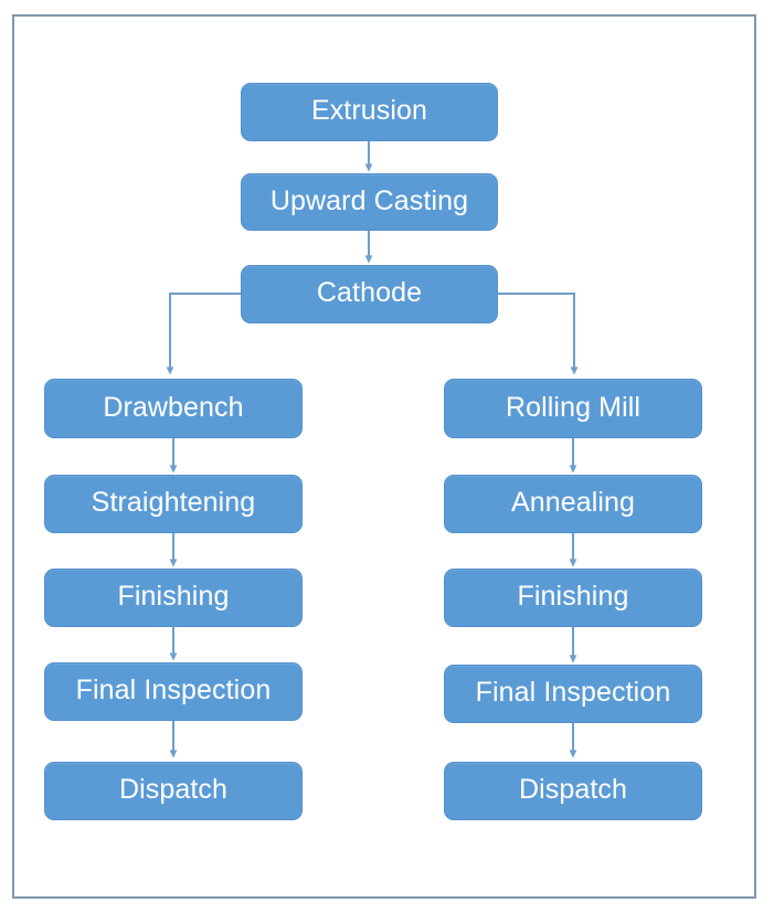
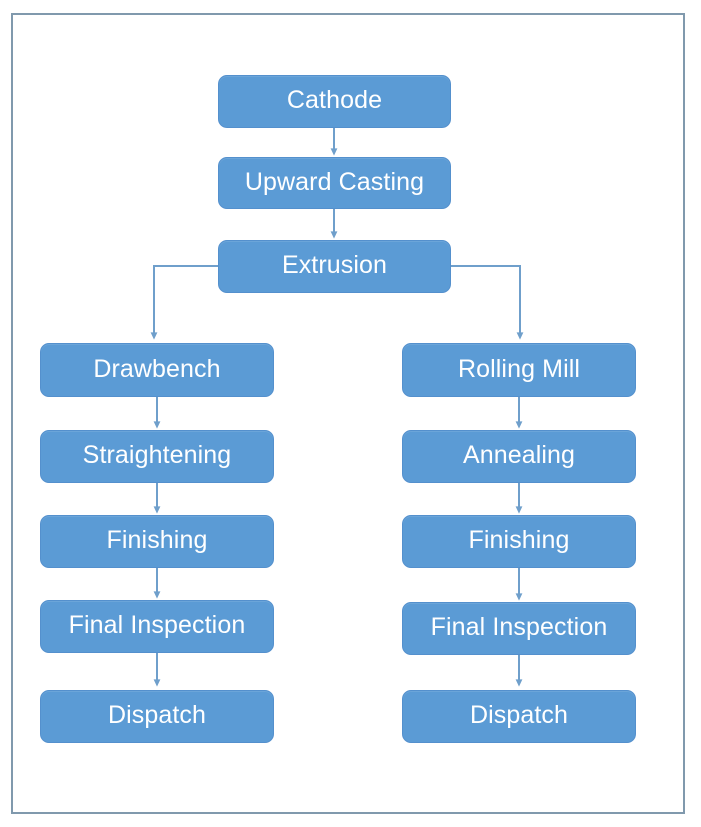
- Extrusion
+ Cathode
  Upward Casting
- Cathode
+ Extrusion
  Drawbench
  Straightening
  Finishing
  Final Inspection
  Dispatch
  Rolling Mill
  Annealing
  Finishing
  Final Inspection
  Dispatch
